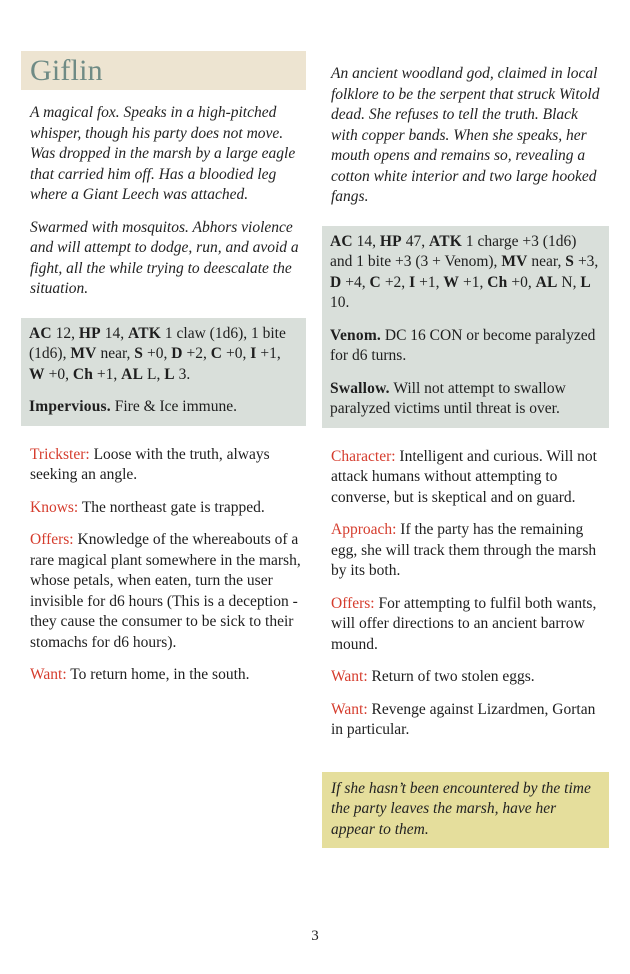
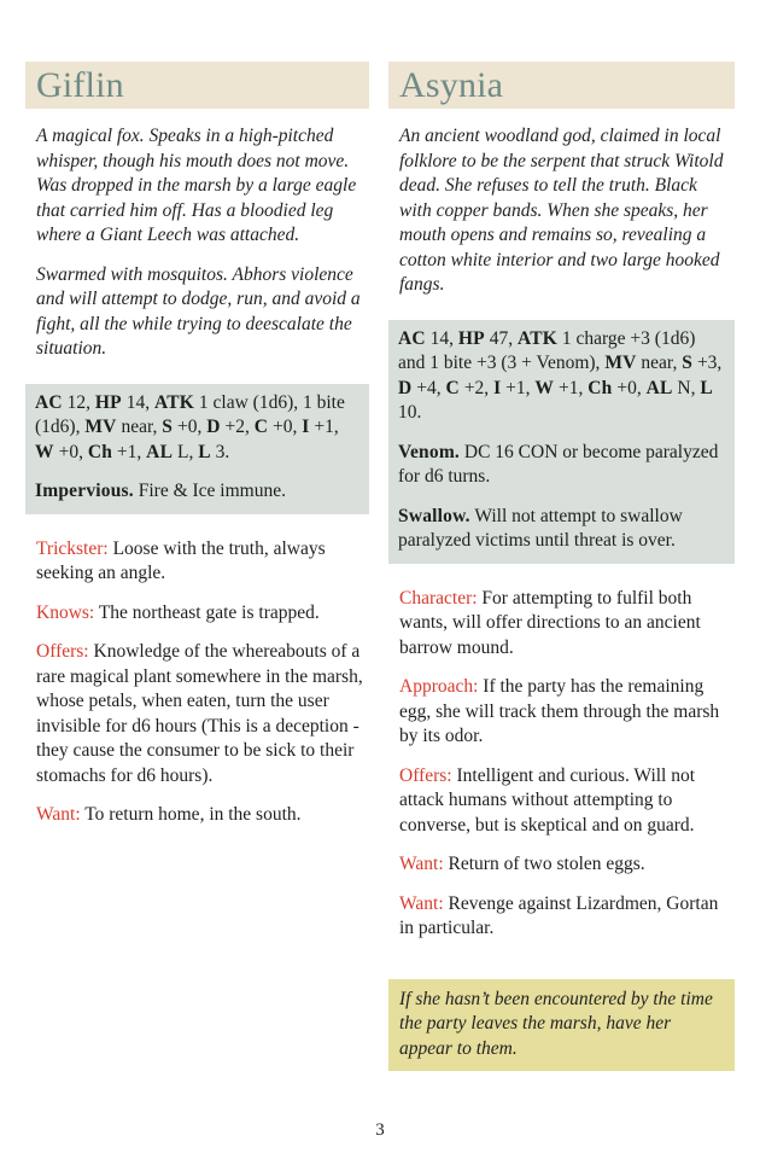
  Giflin
- A magical fox. Speaks in a high-pitched whisper, though his party does not move. Was dropped in the marsh by a large eagle that carried him off. Has a bloodied leg where a Giant Leech was attached.
+ A magical fox. Speaks in a high-pitched whisper, though his mouth does not move. Was dropped in the marsh by a large eagle that carried him off. Has a bloodied leg where a Giant Leech was attached.
  Swarmed with mosquitos. Abhors violence and will attempt to dodge, run, and avoid a fight, all the while trying to deescalate the situation.
  AC 12, HP 14, ATK 1 claw (1d6), 1 bite (1d6), MV near, S +0, D +2, C +0, I +1, W +0, Ch +1, AL L, L 3.
  Impervious. Fire & Ice immune.
  Trickster: Loose with the truth, always seeking an angle.
  Knows: The northeast gate is trapped.
  Offers: Knowledge of the whereabouts of a rare magical plant somewhere in the marsh, whose petals, when eaten, turn the user invisible for d6 hours (This is a deception - they cause the consumer to be sick to their stomachs for d6 hours).
  Want: To return home, in the south.
+ Asynia
  An ancient woodland god, claimed in local folklore to be the serpent that struck Witold dead. She refuses to tell the truth. Black with copper bands. When she speaks, her mouth opens and remains so, revealing a cotton white interior and two large hooked fangs.
  AC 14, HP 47, ATK 1 charge +3 (1d6) and 1 bite +3 (3 + Venom), MV near, S +3, D +4, C +2, I +1, W +1, Ch +0, AL N, L 10.
  Venom. DC 16 CON or become paralyzed for d6 turns.
  Swallow. Will not attempt to swallow paralyzed victims until threat is over.
- Character: Intelligent and curious. Will not attack humans without attempting to converse, but is skeptical and on guard.
+ Character: For attempting to fulfil both wants, will offer directions to an ancient barrow mound.
- Approach: If the party has the remaining egg, she will track them through the marsh by its both.
+ Approach: If the party has the remaining egg, she will track them through the marsh by its odor.
- Offers: For attempting to fulfil both wants, will offer directions to an ancient barrow mound.
+ Offers: Intelligent and curious. Will not attack humans without attempting to converse, but is skeptical and on guard.
  Want: Return of two stolen eggs.
  Want: Revenge against Lizardmen, Gortan in particular.
  If she hasn’t been encountered by the time the party leaves the marsh, have her appear to them.
  3
